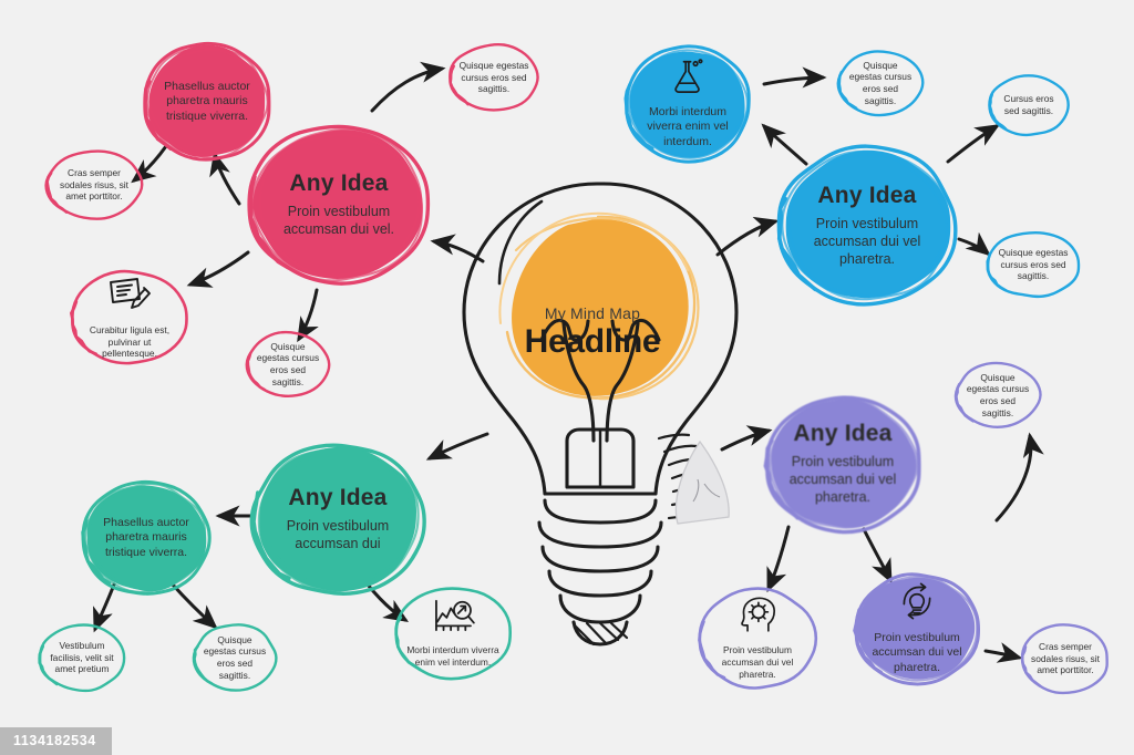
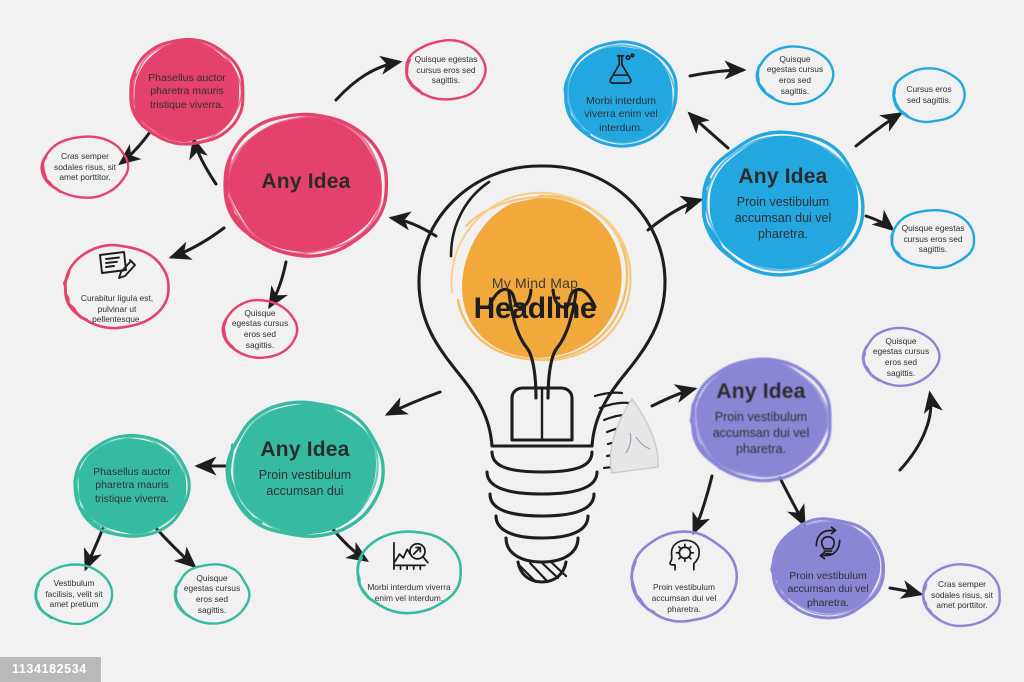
  My Mind Map
  Headline
  Any Idea
- Proin vestibulum accumsan dui vel.
  Phasellus auctor pharetra mauris tristique viverra.
  Cras semper sodales risus, sit amet porttitor.
  Quisque egestas cursus eros sed sagittis.
  Curabitur ligula est, pulvinar ut pellentesque.
  Quisque egestas cursus eros sed sagittis.
  Any Idea
  Proin vestibulum accumsan dui vel pharetra.
  Morbi interdum viverra enim vel interdum.
  Quisque egestas cursus eros sed sagittis.
  Cursus eros sed sagittis.
  Quisque egestas cursus eros sed sagittis.
  Any Idea
  Proin vestibulum accumsan dui
  Phasellus auctor pharetra mauris tristique viverra.
  Vestibulum facilisis, velit sit amet pretium
  Quisque egestas cursus eros sed sagittis.
  Morbi interdum viverra enim vel interdum.
  Any Idea
  Proin vestibulum accumsan dui vel pharetra.
  Quisque egestas cursus eros sed sagittis.
  Proin vestibulum accumsan dui vel pharetra.
  Proin vestibulum accumsan dui vel pharetra.
  Cras semper sodales risus, sit amet porttitor.
  1134182534
